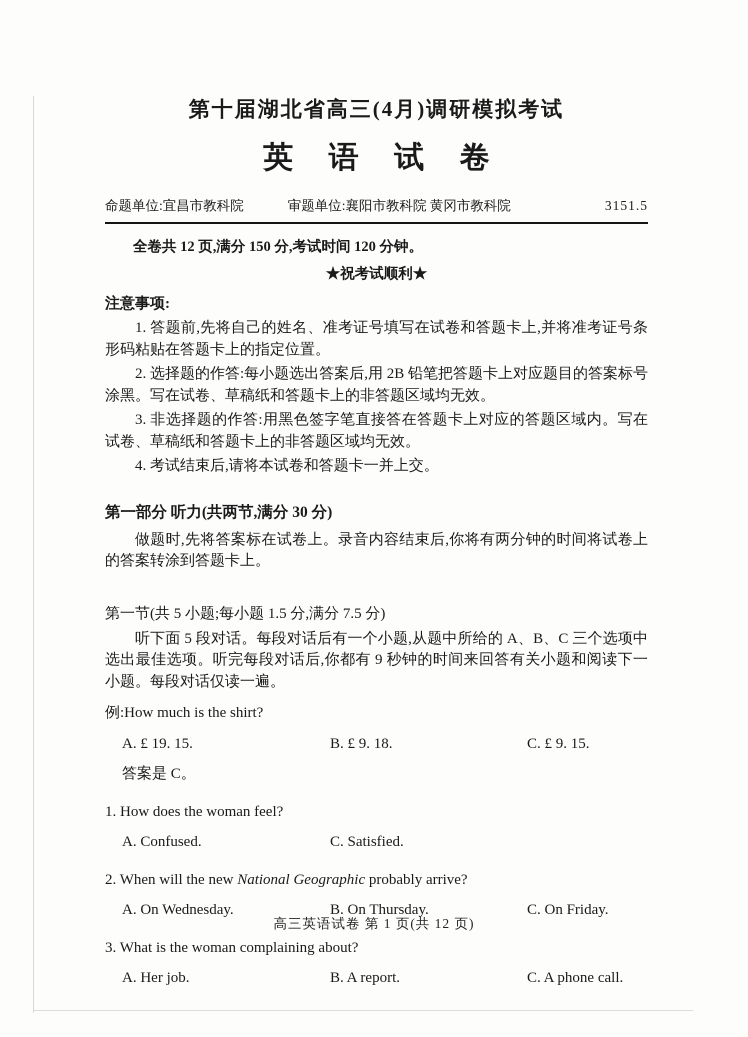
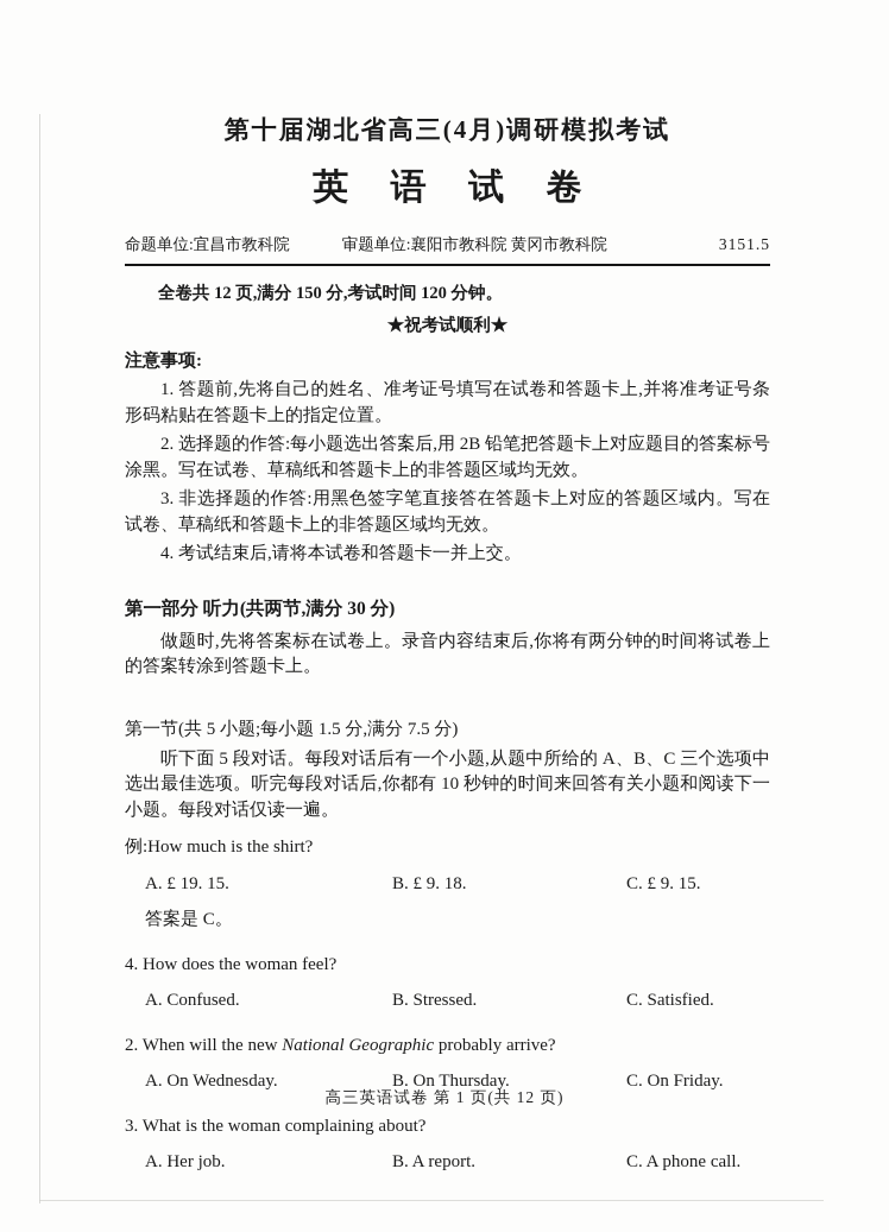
  第十届湖北省高三(4月)调研模拟考试
  英 语 试 卷
  命题单位:宜昌市教科院
  审题单位:襄阳市教科院 黄冈市教科院
  3151.5
  全卷共 12 页,满分 150 分,考试时间 120 分钟。
  ★祝考试顺利★
  注意事项:
  1. 答题前,先将自己的姓名、准考证号填写在试卷和答题卡上,并将准考证号条形码粘贴在答题卡上的指定位置。
  2. 选择题的作答:每小题选出答案后,用 2B 铅笔把答题卡上对应题目的答案标号涂黑。写在试卷、草稿纸和答题卡上的非答题区域均无效。
  3. 非选择题的作答:用黑色签字笔直接答在答题卡上对应的答题区域内。写在试卷、草稿纸和答题卡上的非答题区域均无效。
  4. 考试结束后,请将本试卷和答题卡一并上交。
  第一部分 听力(共两节,满分 30 分)
  做题时,先将答案标在试卷上。录音内容结束后,你将有两分钟的时间将试卷上的答案转涂到答题卡上。
  第一节(共 5 小题;每小题 1.5 分,满分 7.5 分)
- 听下面 5 段对话。每段对话后有一个小题,从题中所给的 A、B、C 三个选项中选出最佳选项。听完每段对话后,你都有 9 秒钟的时间来回答有关小题和阅读下一小题。每段对话仅读一遍。
+ 听下面 5 段对话。每段对话后有一个小题,从题中所给的 A、B、C 三个选项中选出最佳选项。听完每段对话后,你都有 10 秒钟的时间来回答有关小题和阅读下一小题。每段对话仅读一遍。
  例:How much is the shirt?
  A. £ 19. 15.
  B. £ 9. 18.
  C. £ 9. 15.
  答案是 C。
- 1. How does the woman feel?
+ 4. How does the woman feel?
  A. Confused.
+ B. Stressed.
  C. Satisfied.
  2. When will the new National Geographic probably arrive?
  A. On Wednesday.
  B. On Thursday.
  C. On Friday.
  3. What is the woman complaining about?
  A. Her job.
  B. A report.
  C. A phone call.
  高三英语试卷 第 1 页(共 12 页)
